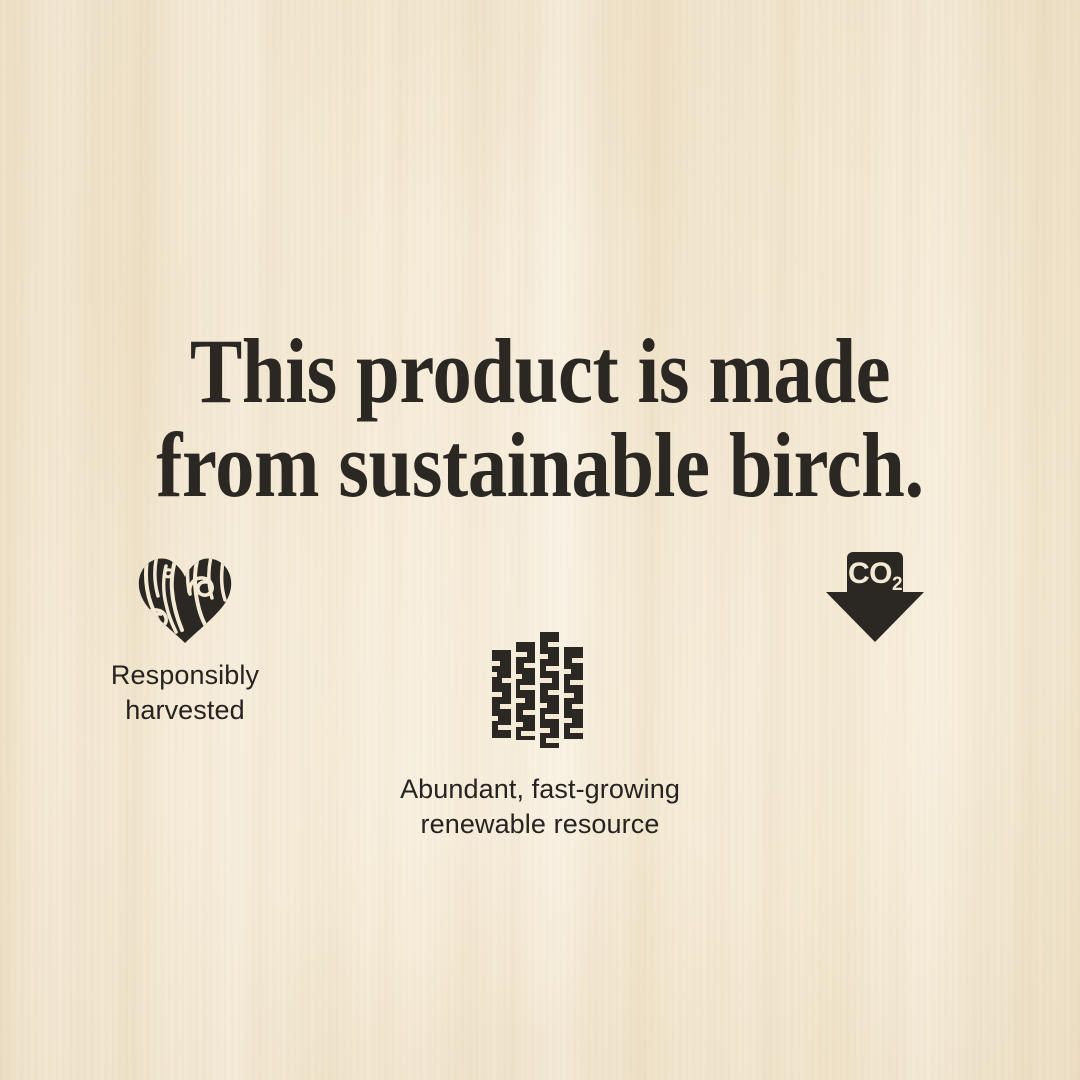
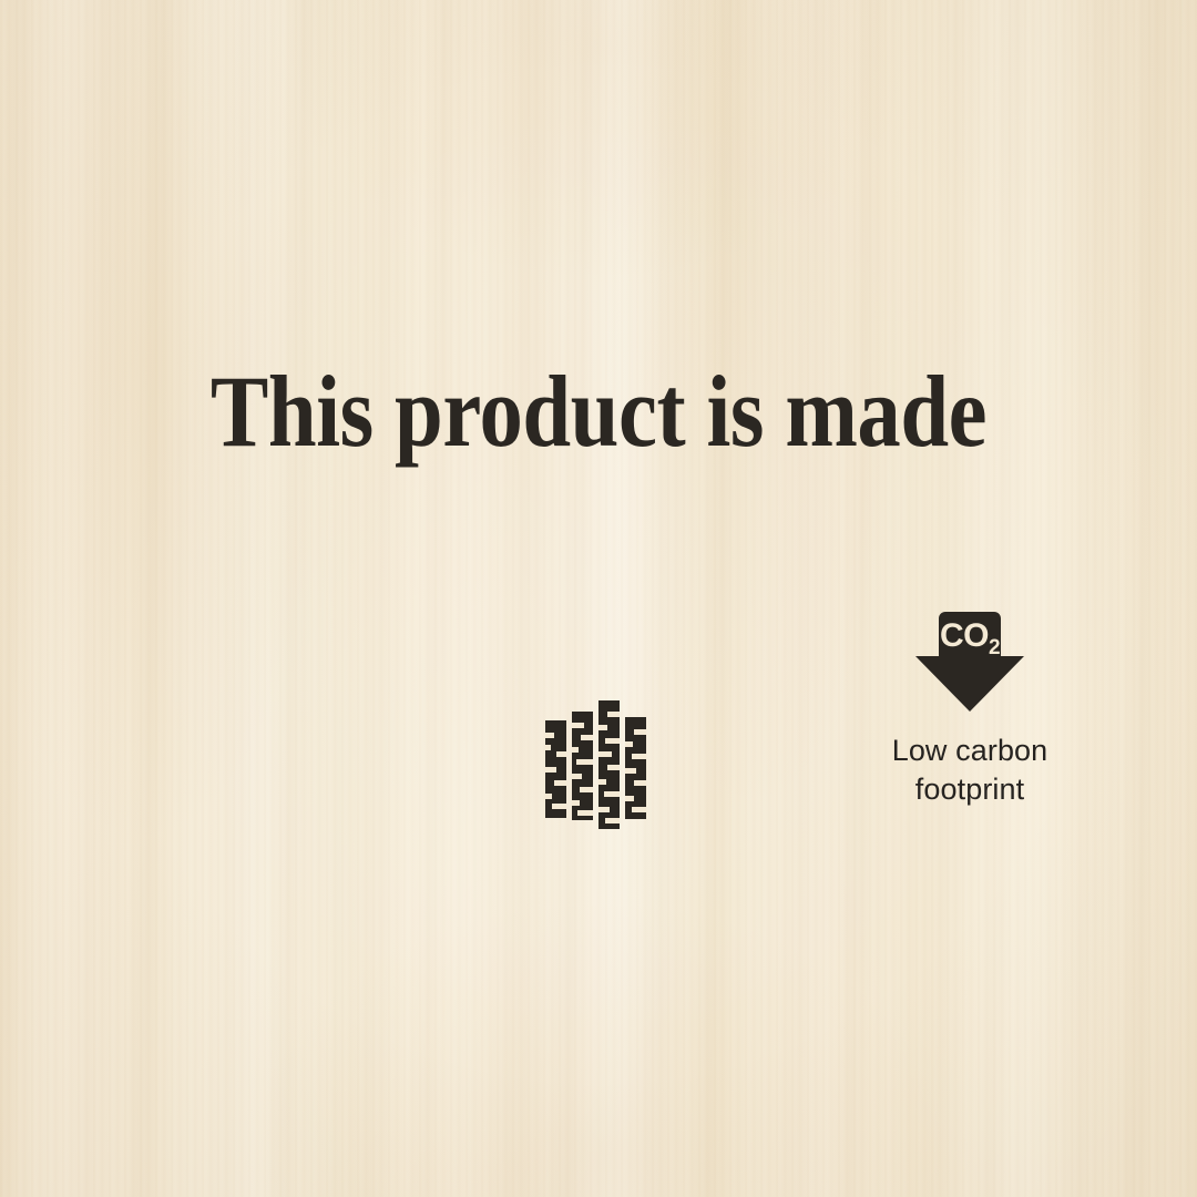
  This product is made
- from sustainable birch.
- Responsibly
- harvested
- Abundant, fast-growing
- renewable resource
  CO2
+ Low carbon
+ footprint
